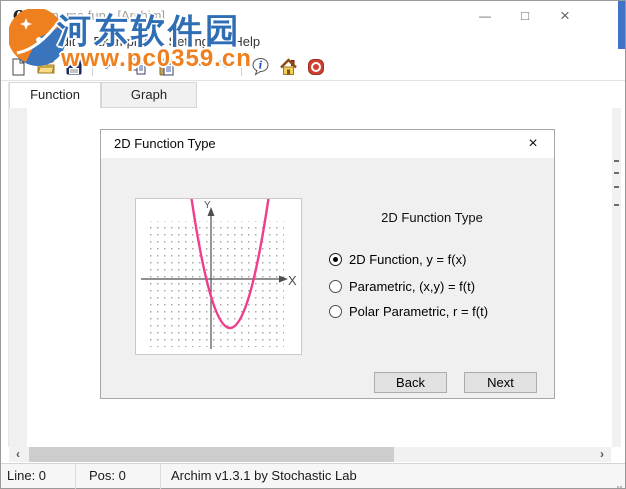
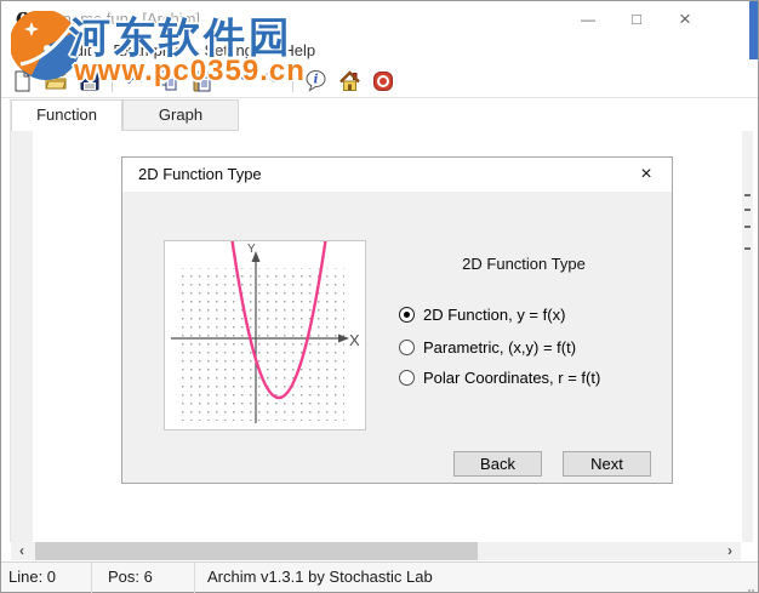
  name.fun - [Archim]
  —
  □
  ×
  Examples
  Settings
  Help
  ✂
  ↶
  ↷
  i
  Function
  Graph
  2D Function Type
  ×
  Y
  X
  2D Function Type
  2D Function, y = f(x)
  Parametric, (x,y) = f(t)
- Polar Parametric, r = f(t)
+ Polar Coordinates, r = f(t)
  Back
  Next
  ‹
  ›
  Line: 0
- Pos: 0
+ Pos: 6
  Archim v1.3.1 by Stochastic Lab
  河东软件园
  www.pc0359.cn
